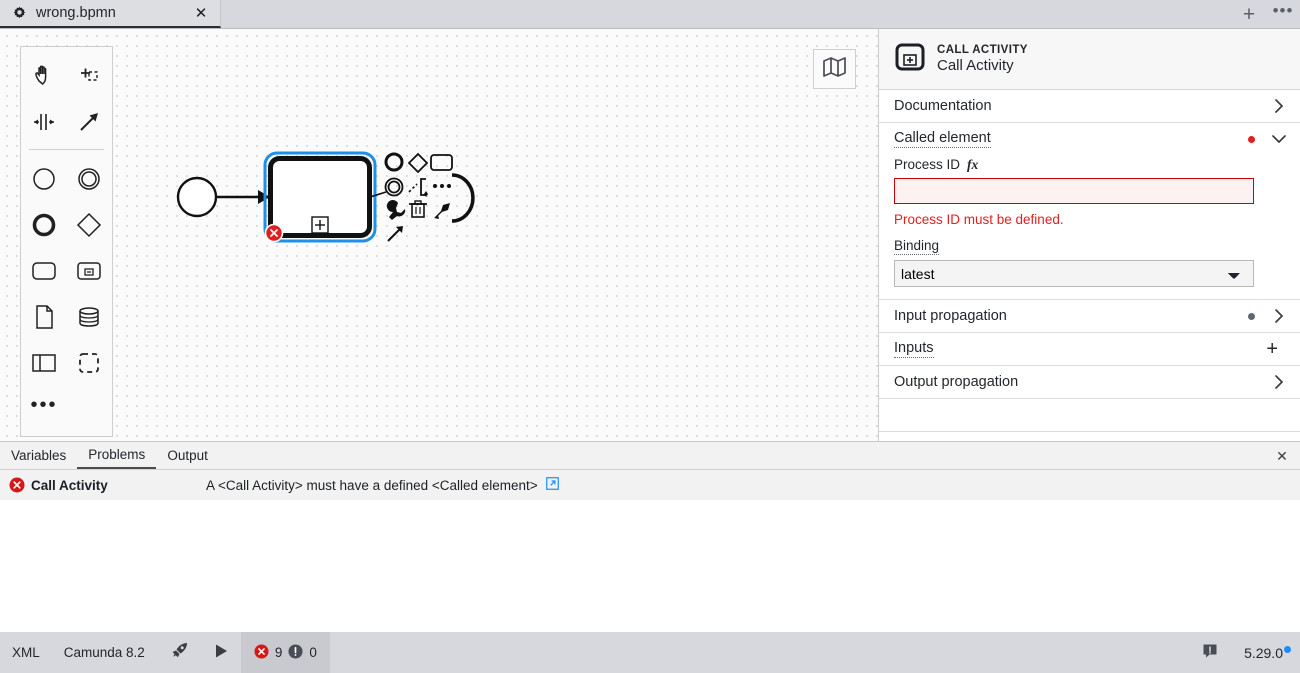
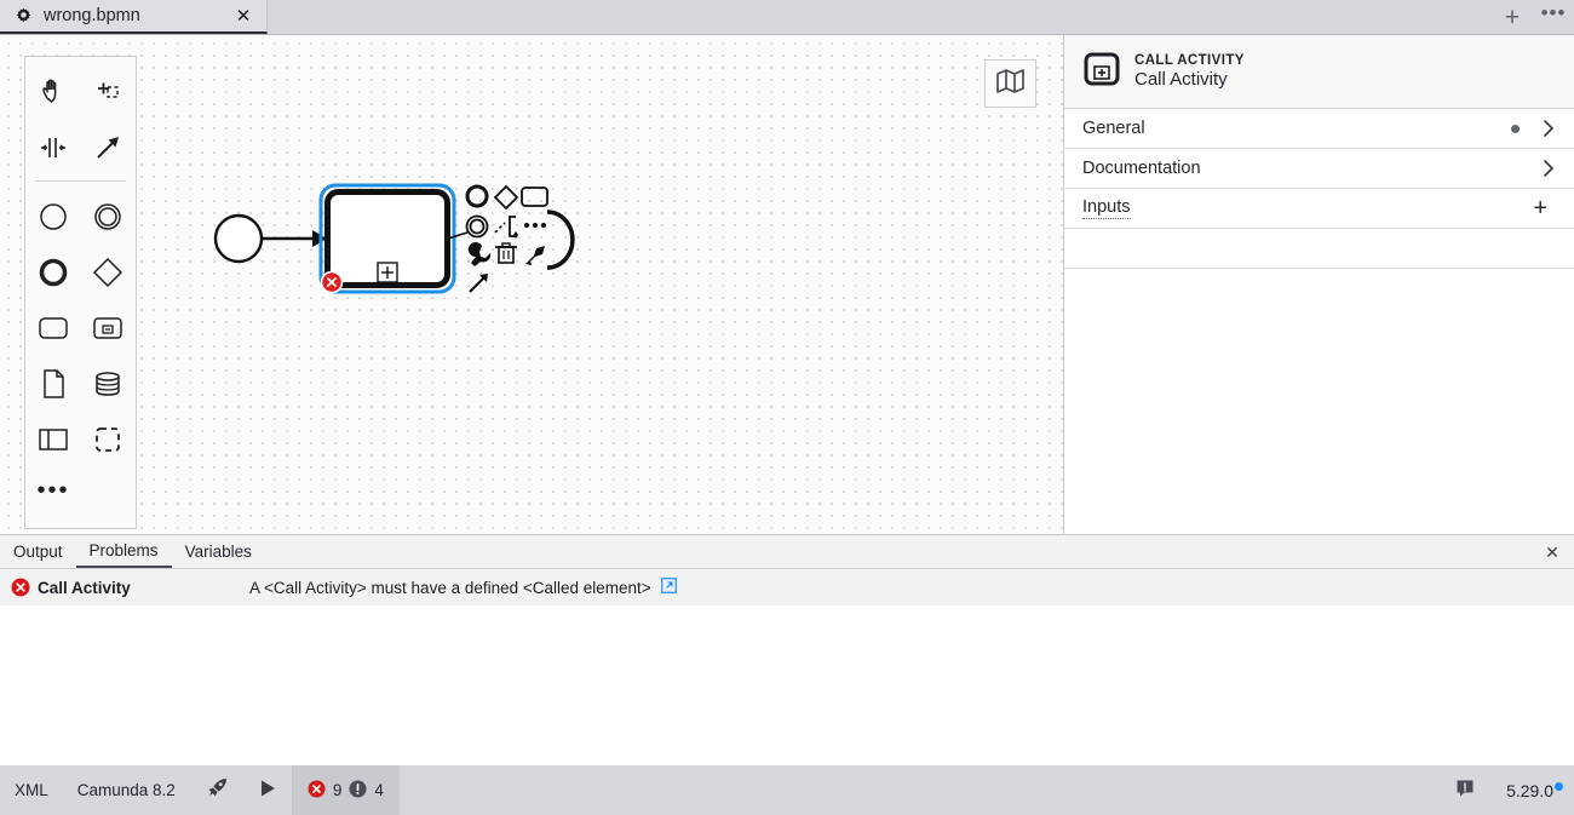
  wrong.bpmn
  ✕
  +
  •••
  •••
  CALL ACTIVITY
  Call Activity
+ General
  Documentation
- Called element
- Process ID
- fx
- Process ID must be defined.
- Binding
- latest
- Input propagation
  Inputs
  +
- Output propagation
- Variables
+ Output
  Problems
- Output
+ Variables
  ✕
  Call Activity
  A <Call Activity> must have a defined <Called element>
  XML
  Camunda 8.2
  9
- 0
+ 4
  5.29.0
